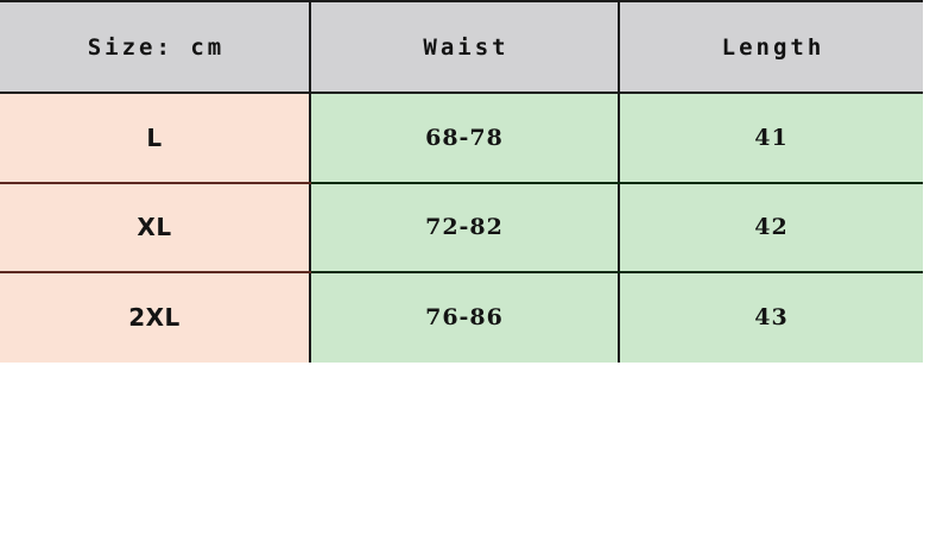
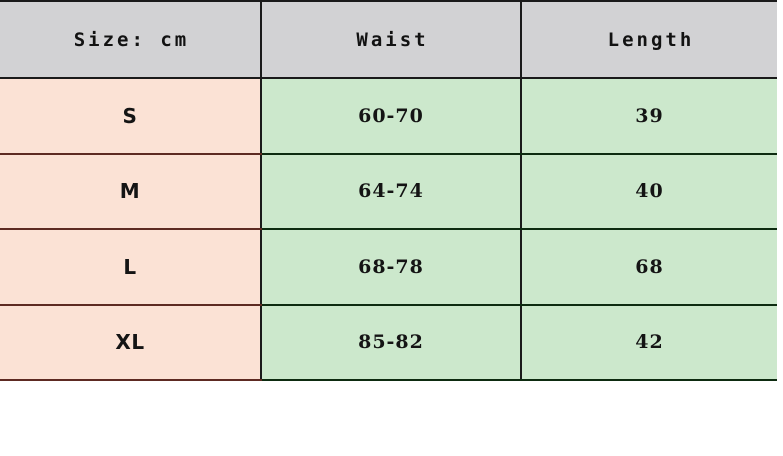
  Size: cm	Waist	Length
+ S	60-70	39
+ M	64-74	40
- L	68-78	41
+ L	68-78	68
- XL	72-82	42
+ XL	85-82	42
- 2XL	76-86	43
